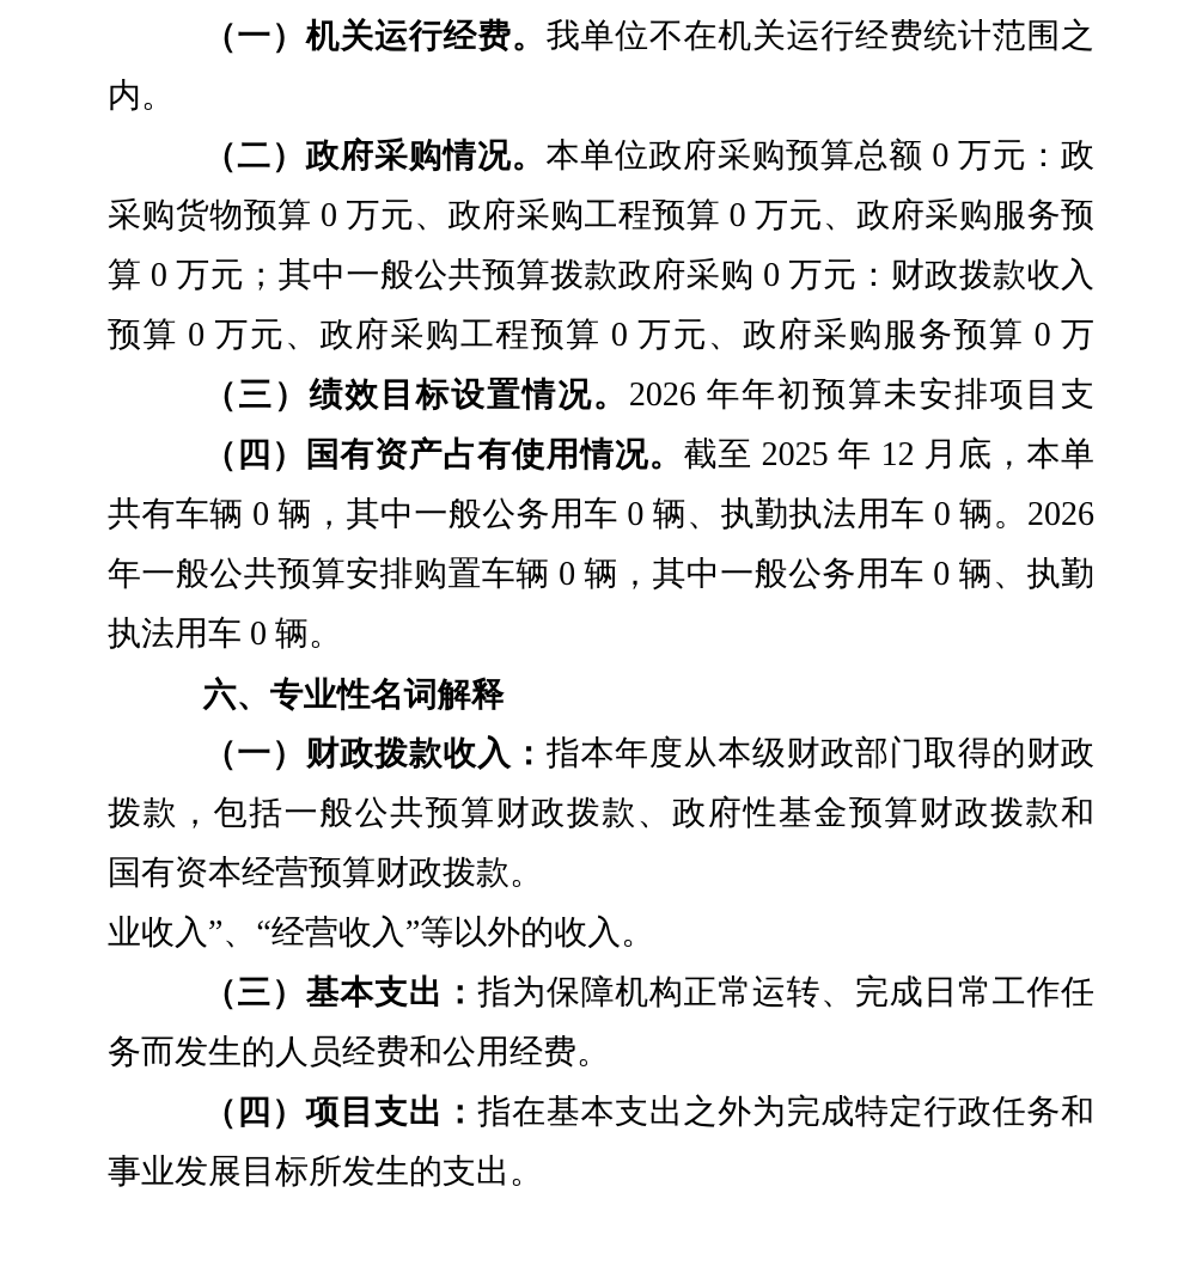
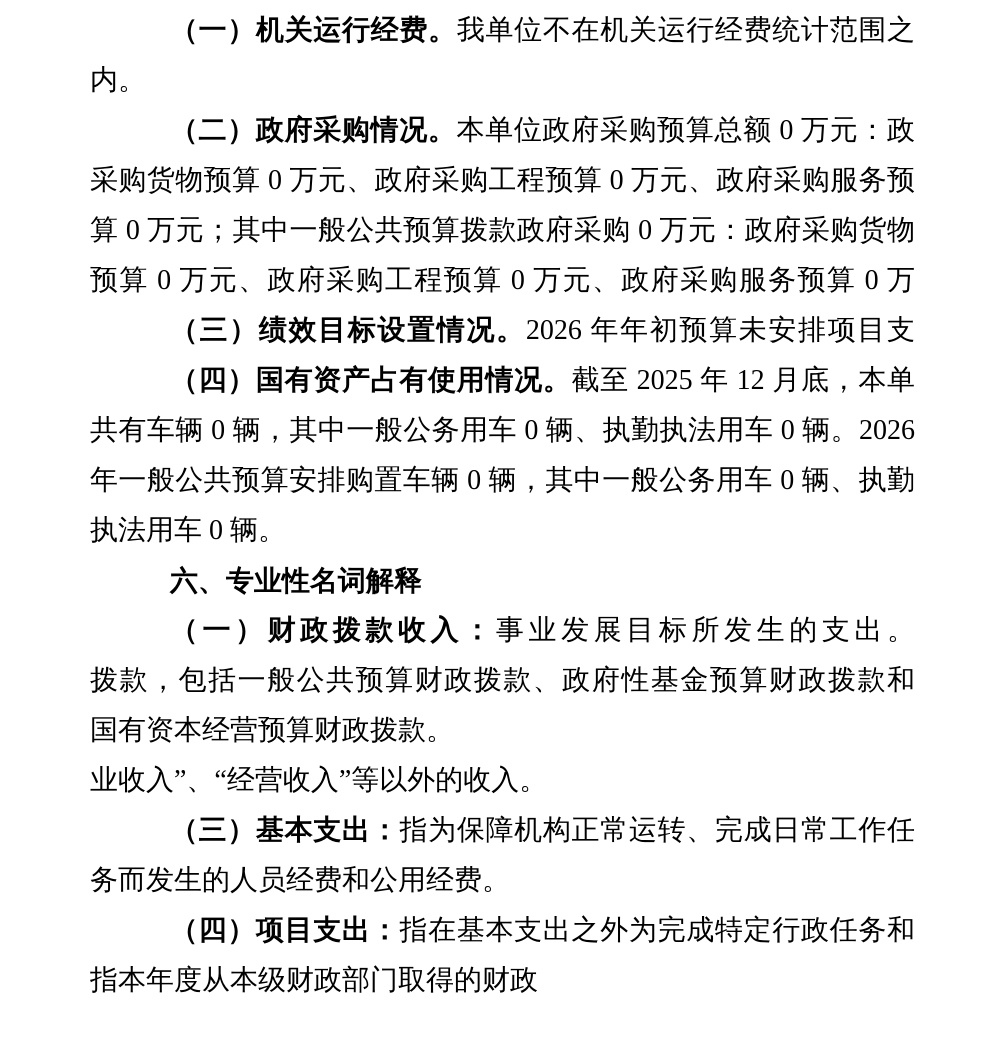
  （一）机关运行经费。我单位不在机关运行经费统计范围之
  内。
  （二）政府采购情况。本单位政府采购预算总额 0 万元：政
  采购货物预算 0 万元、政府采购工程预算 0 万元、政府采购服务预
- 算 0 万元；其中一般公共预算拨款政府采购 0 万元：财政拨款收入
+ 算 0 万元；其中一般公共预算拨款政府采购 0 万元：政府采购货物
  预算 0 万元、政府采购工程预算 0 万元、政府采购服务预算 0 万
  （三）绩效目标设置情况。2026 年年初预算未安排项目支
  （四）国有资产占有使用情况。截至 2025 年 12 月底，本单
  共有车辆 0 辆，其中一般公务用车 0 辆、执勤执法用车 0 辆。2026
  年一般公共预算安排购置车辆 0 辆，其中一般公务用车 0 辆、执勤
  执法用车 0 辆。
  六、专业性名词解释
- （一）财政拨款收入：指本年度从本级财政部门取得的财政
+ （一）财政拨款收入：事业发展目标所发生的支出。
  拨款，包括一般公共预算财政拨款、政府性基金预算财政拨款和
  国有资本经营预算财政拨款。
  业收入”、“经营收入”等以外的收入。
  （三）基本支出：指为保障机构正常运转、完成日常工作任
  务而发生的人员经费和公用经费。
  （四）项目支出：指在基本支出之外为完成特定行政任务和
- 事业发展目标所发生的支出。
+ 指本年度从本级财政部门取得的财政
